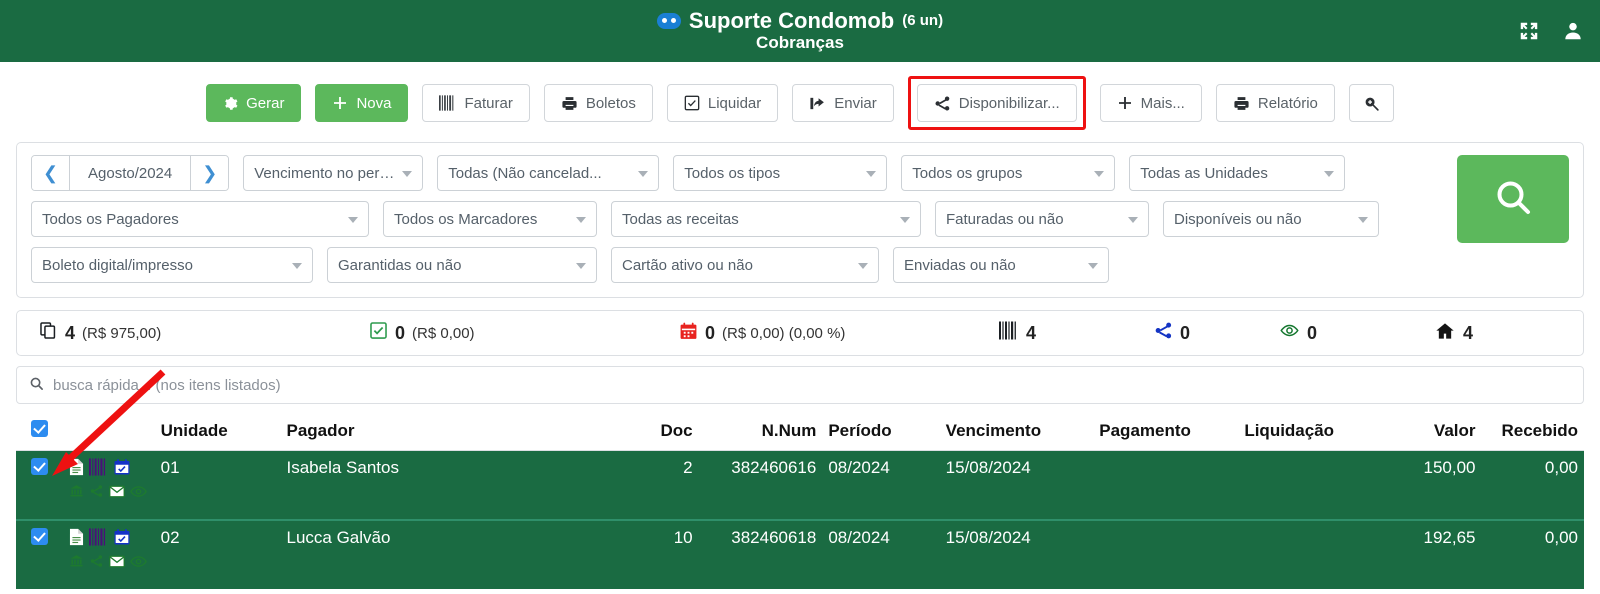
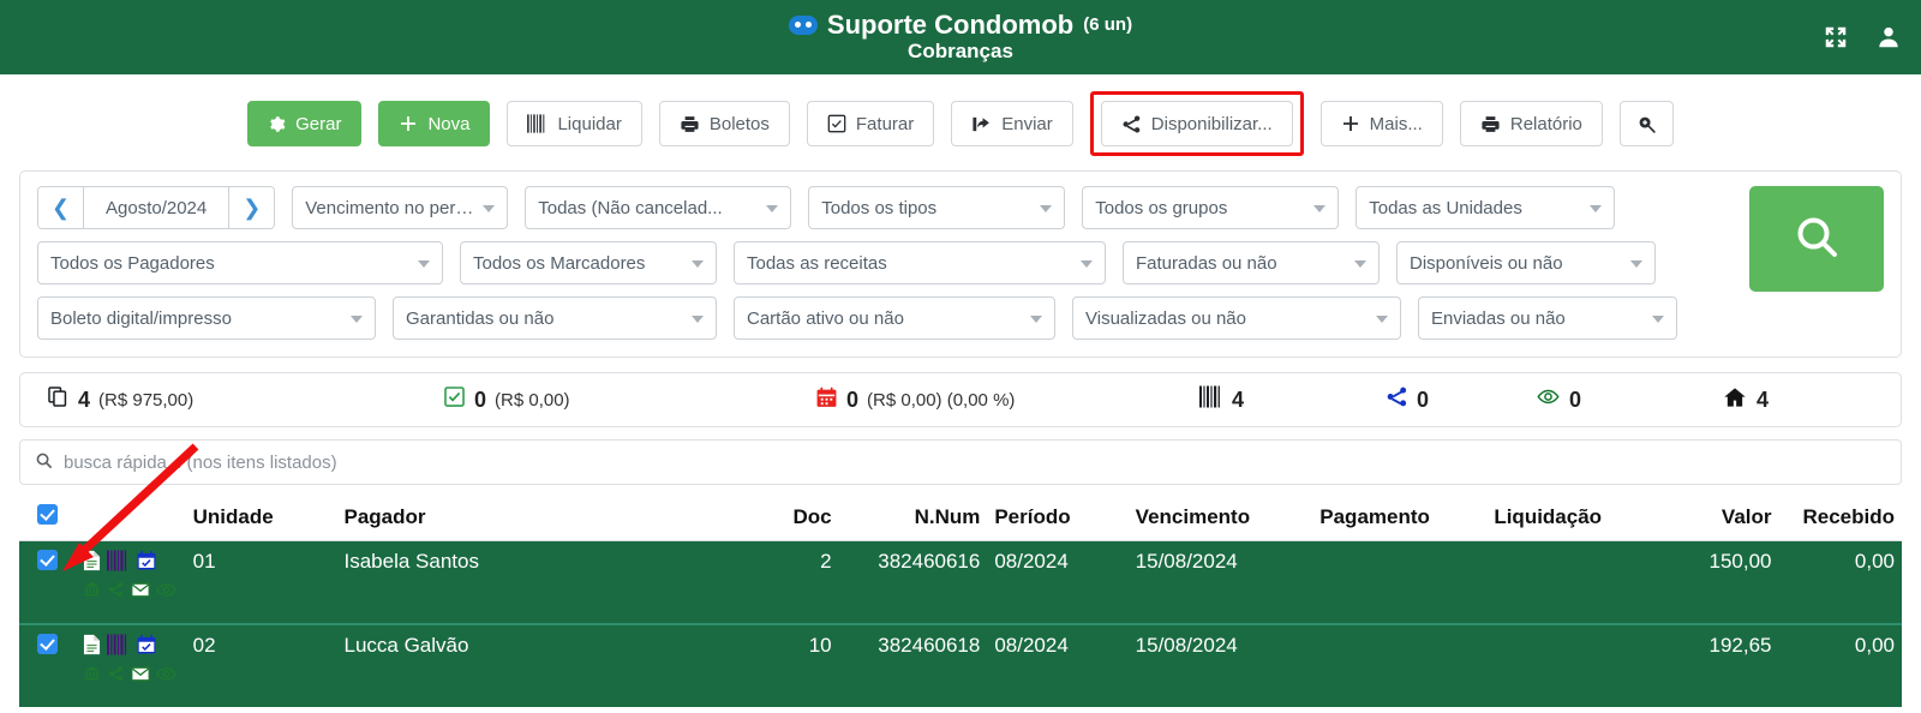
  Suporte Condomob
  (6 un)
  Cobranças
  Gerar
  Nova
- Faturar
+ Liquidar
  Boletos
- Liquidar
+ Faturar
  Enviar
  Disponibilizar...
  Mais...
  Relatório
  ❮
  Agosto/2024
  ❯
  Vencimento no perío...
  Todas (Não cancelad...
  Todos os tipos
  Todos os grupos
  Todas as Unidades
  Todos os Pagadores
  Todos os Marcadores
  Todas as receitas
  Faturadas ou não
  Disponíveis ou não
  Boleto digital/impresso
  Garantidas ou não
  Cartão ativo ou não
+ Visualizadas ou não
  Enviadas ou não
  4
  (R$ 975,00)
  0
  (R$ 0,00)
  0
  (R$ 0,00) (0,00 %)
  4
  0
  0
  4
  busca rápida. (nos itens listados)
  		Unidade	Pagador	Doc	N.Num	Período	Vencimento	Pagamento	Liquidação	Valor	Recebido
  		01	Isabela Santos	2	382460616	08/2024	15/08/2024			150,00	0,00
  		02	Lucca Galvão	10	382460618	08/2024	15/08/2024			192,65	0,00
